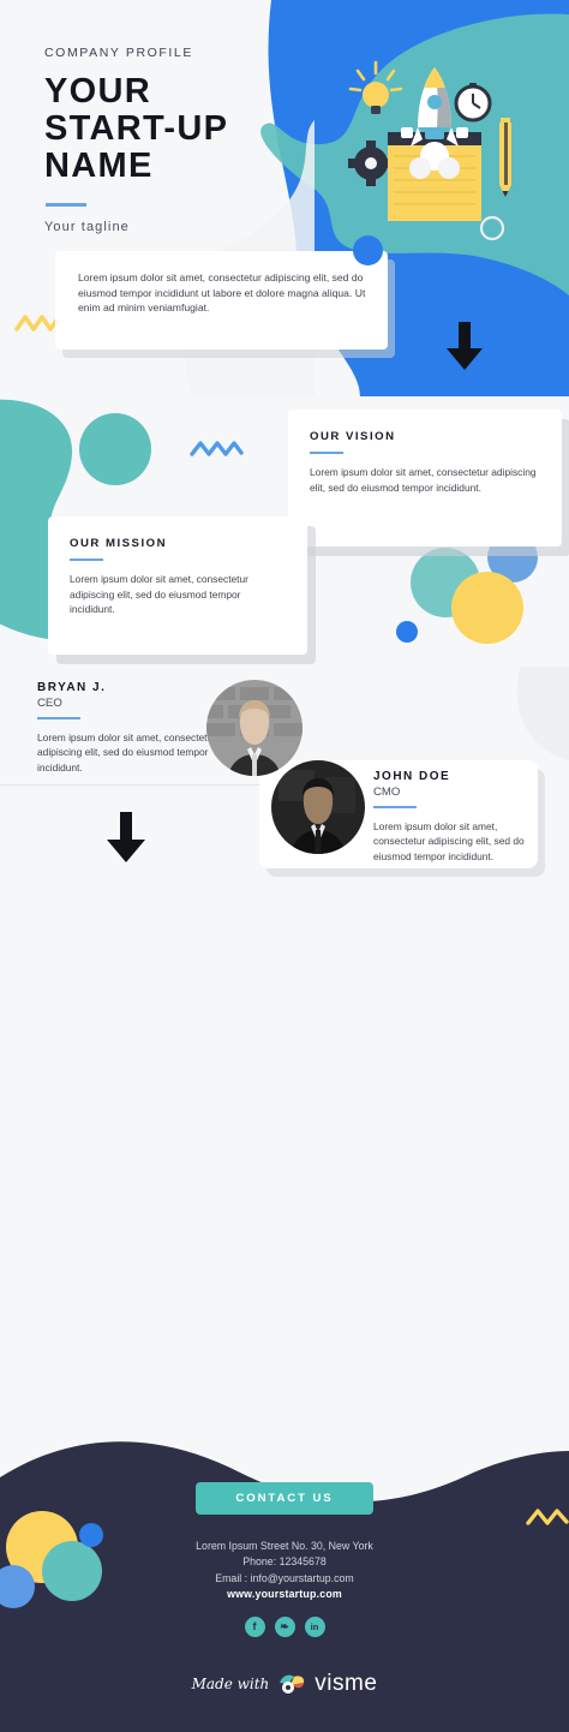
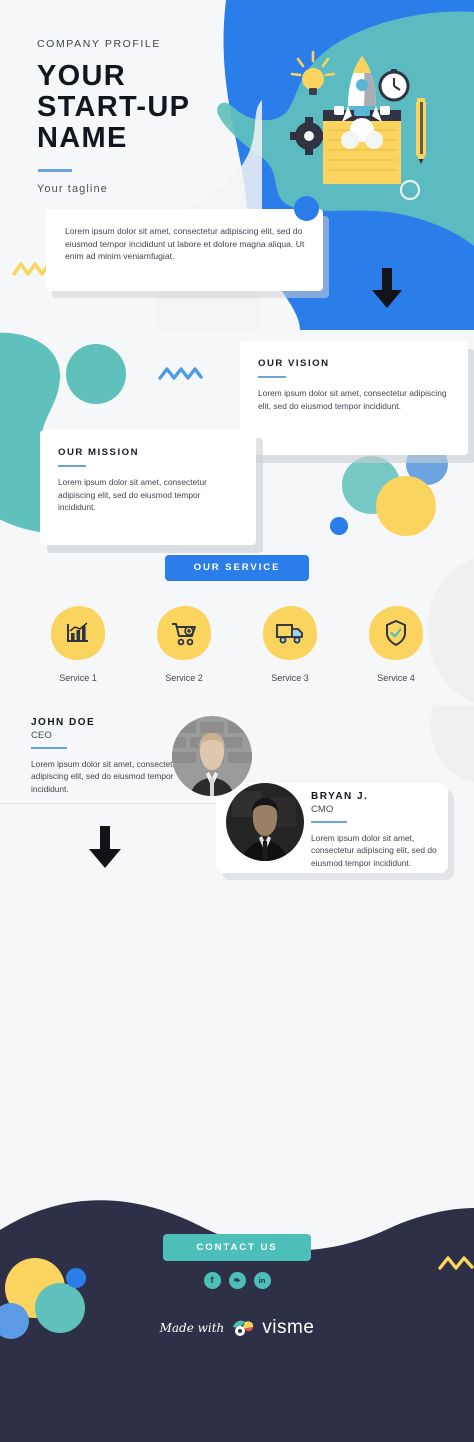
  COMPANY PROFILE
  YOUR
  START-UP
  NAME
  Your tagline
  Lorem ipsum dolor sit amet, consectetur adipiscing elit, sed do eiusmod tempor incididunt ut labore et dolore magna aliqua. Ut enim ad minim veniamfugiat.
  OUR VISION
  Lorem ipsum dolor sit amet, consectetur adipiscing elit, sed do eiusmod tempor incididunt.
  OUR MISSION
  Lorem ipsum dolor sit amet, consectetur adipiscing elit, sed do eiusmod tempor incididunt.
+ OUR SERVICE
+ Service 1
+ Service 2
+ Service 3
+ Service 4
- BRYAN J.
+ JOHN DOE
  CEO
  Lorem ipsum dolor sit amet, consectet adipiscing elit, sed do eiusmod tempor incididunt.
- JOHN DOE
+ BRYAN J.
  CMO
  Lorem ipsum dolor sit amet, consectetur adipiscing elit, sed do eiusmod tempor incididunt.
  CONTACT US
- Lorem Ipsum Street No. 30, New York
- Phone: 12345678
- Email : info@yourstartup.com
- www.yourstartup.com
  f
  ❧
  in
  Made with
  visme
